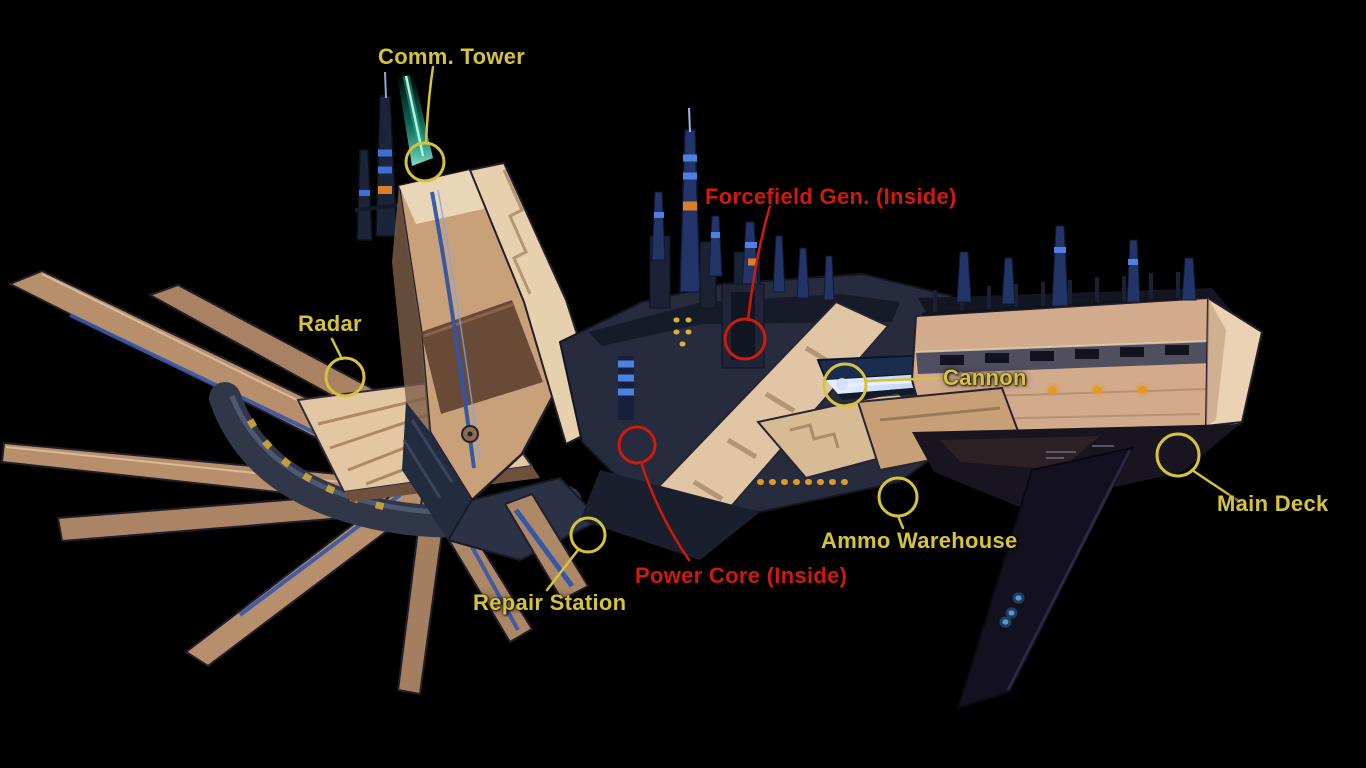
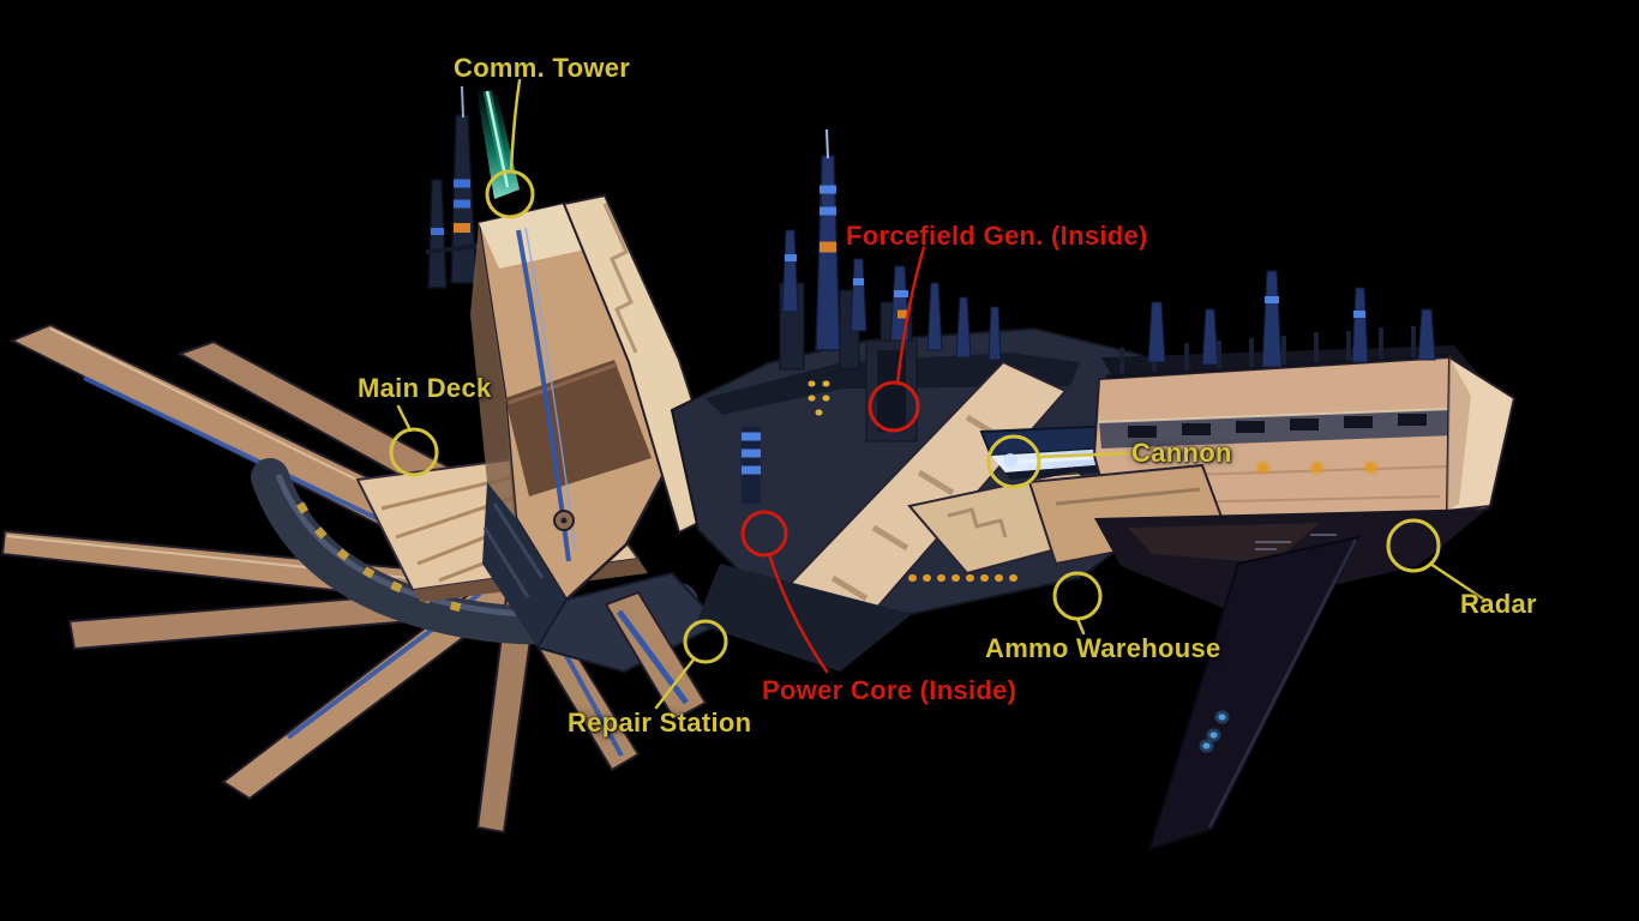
  Comm. Tower
- Radar
+ Main Deck
  Forcefield Gen. (Inside)
  Cannon
- Main Deck
+ Radar
  Ammo Warehouse
  Power Core (Inside)
  Repair Station
